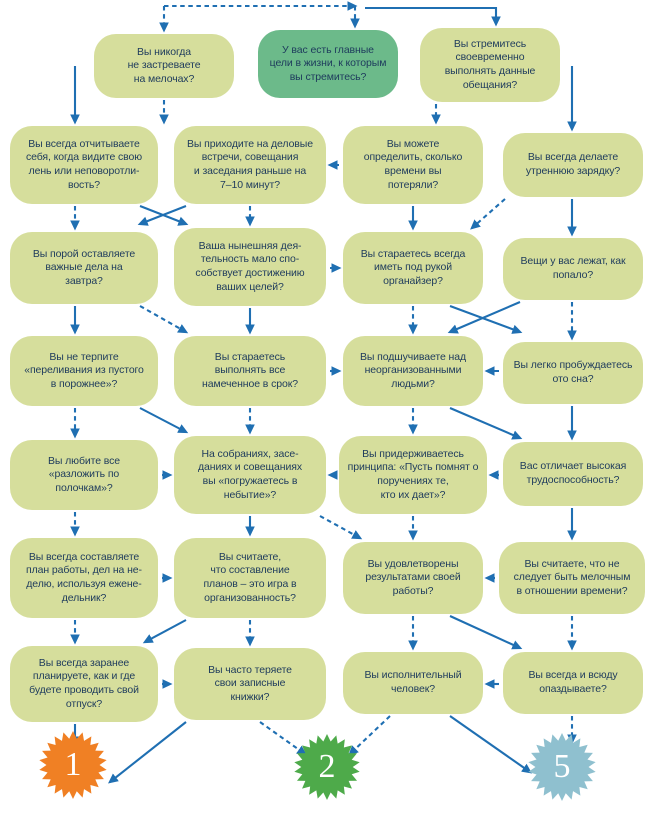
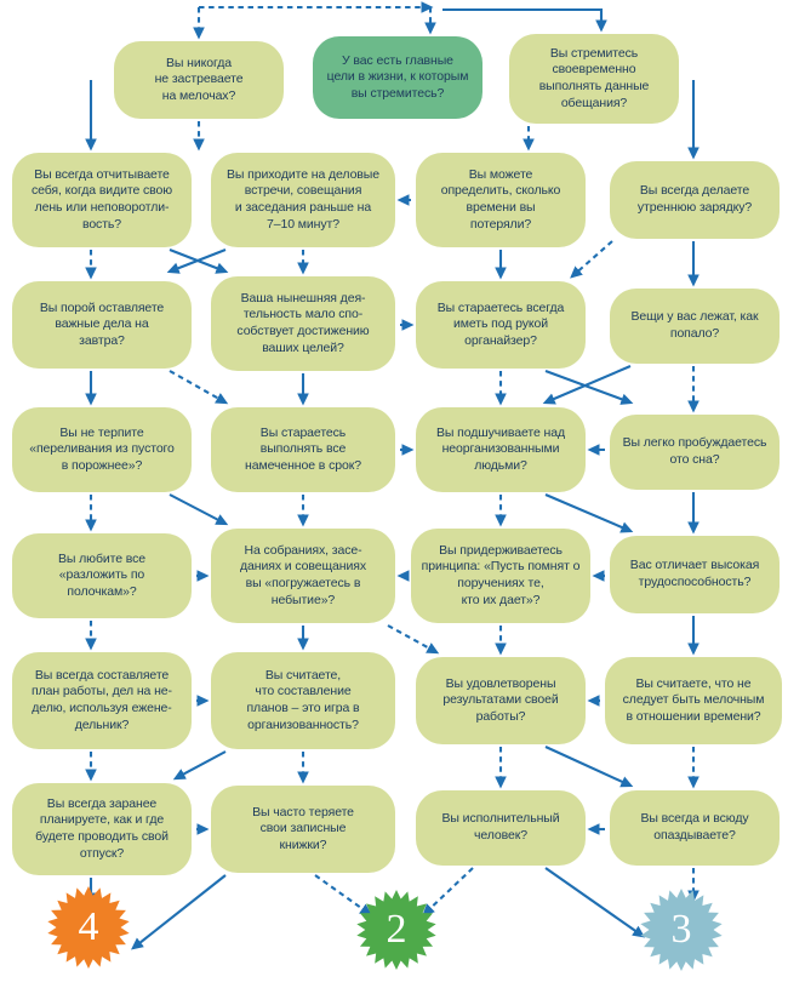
  У вас есть главные
  цели в жизни, к которым
  вы стремитесь?
  Вы никогда
  не застреваете
  на мелочах?
  Вы стремитесь
  своевременно
  выполнять данные
  обещания?
  Вы всегда отчитываете
  себя, когда видите свою
  лень или неповоротли-
  вость?
  Вы приходите на деловые
  встречи, совещания
  и заседания раньше на
  7–10 минут?
  Вы можете
  определить, сколько
  времени вы
  потеряли?
  Вы всегда делаете
  утреннюю зарядку?
  Вы порой оставляете
  важные дела на
  завтра?
  Ваша нынешняя дея-
  тельность мало спо-
  собствует достижению
  ваших целей?
  Вы стараетесь всегда
  иметь под рукой
  органайзер?
  Вещи у вас лежат, как
  попало?
  Вы не терпите
  «переливания из пустого
  в порожнее»?
  Вы стараетесь
  выполнять все
  намеченное в срок?
  Вы подшучиваете над
  неорганизованными
  людьми?
  Вы легко пробуждаетесь
  ото сна?
  Вы любите все
  «разложить по
  полочкам»?
  На собраниях, засе-
  даниях и совещаниях
  вы «погружаетесь в
  небытие»?
  Вы придерживаетесь
  принципа: «Пусть помнят о
  поручениях те,
  кто их дает»?
  Вас отличает высокая
  трудоспособность?
  Вы всегда составляете
  план работы, дел на не-
  делю, используя ежене-
  дельник?
  Вы считаете,
  что составление
  планов – это игра в
  организованность?
  Вы удовлетворены
  результатами своей
  работы?
  Вы считаете, что не
  следует быть мелочным
  в отношении времени?
  Вы всегда заранее
  планируете, как и где
  будете проводить свой
  отпуск?
  Вы часто теряете
  свои записные
  книжки?
  Вы исполнительный
  человек?
  Вы всегда и всюду
  опаздываете?
- 1
+ 4
  2
- 5
+ 3
